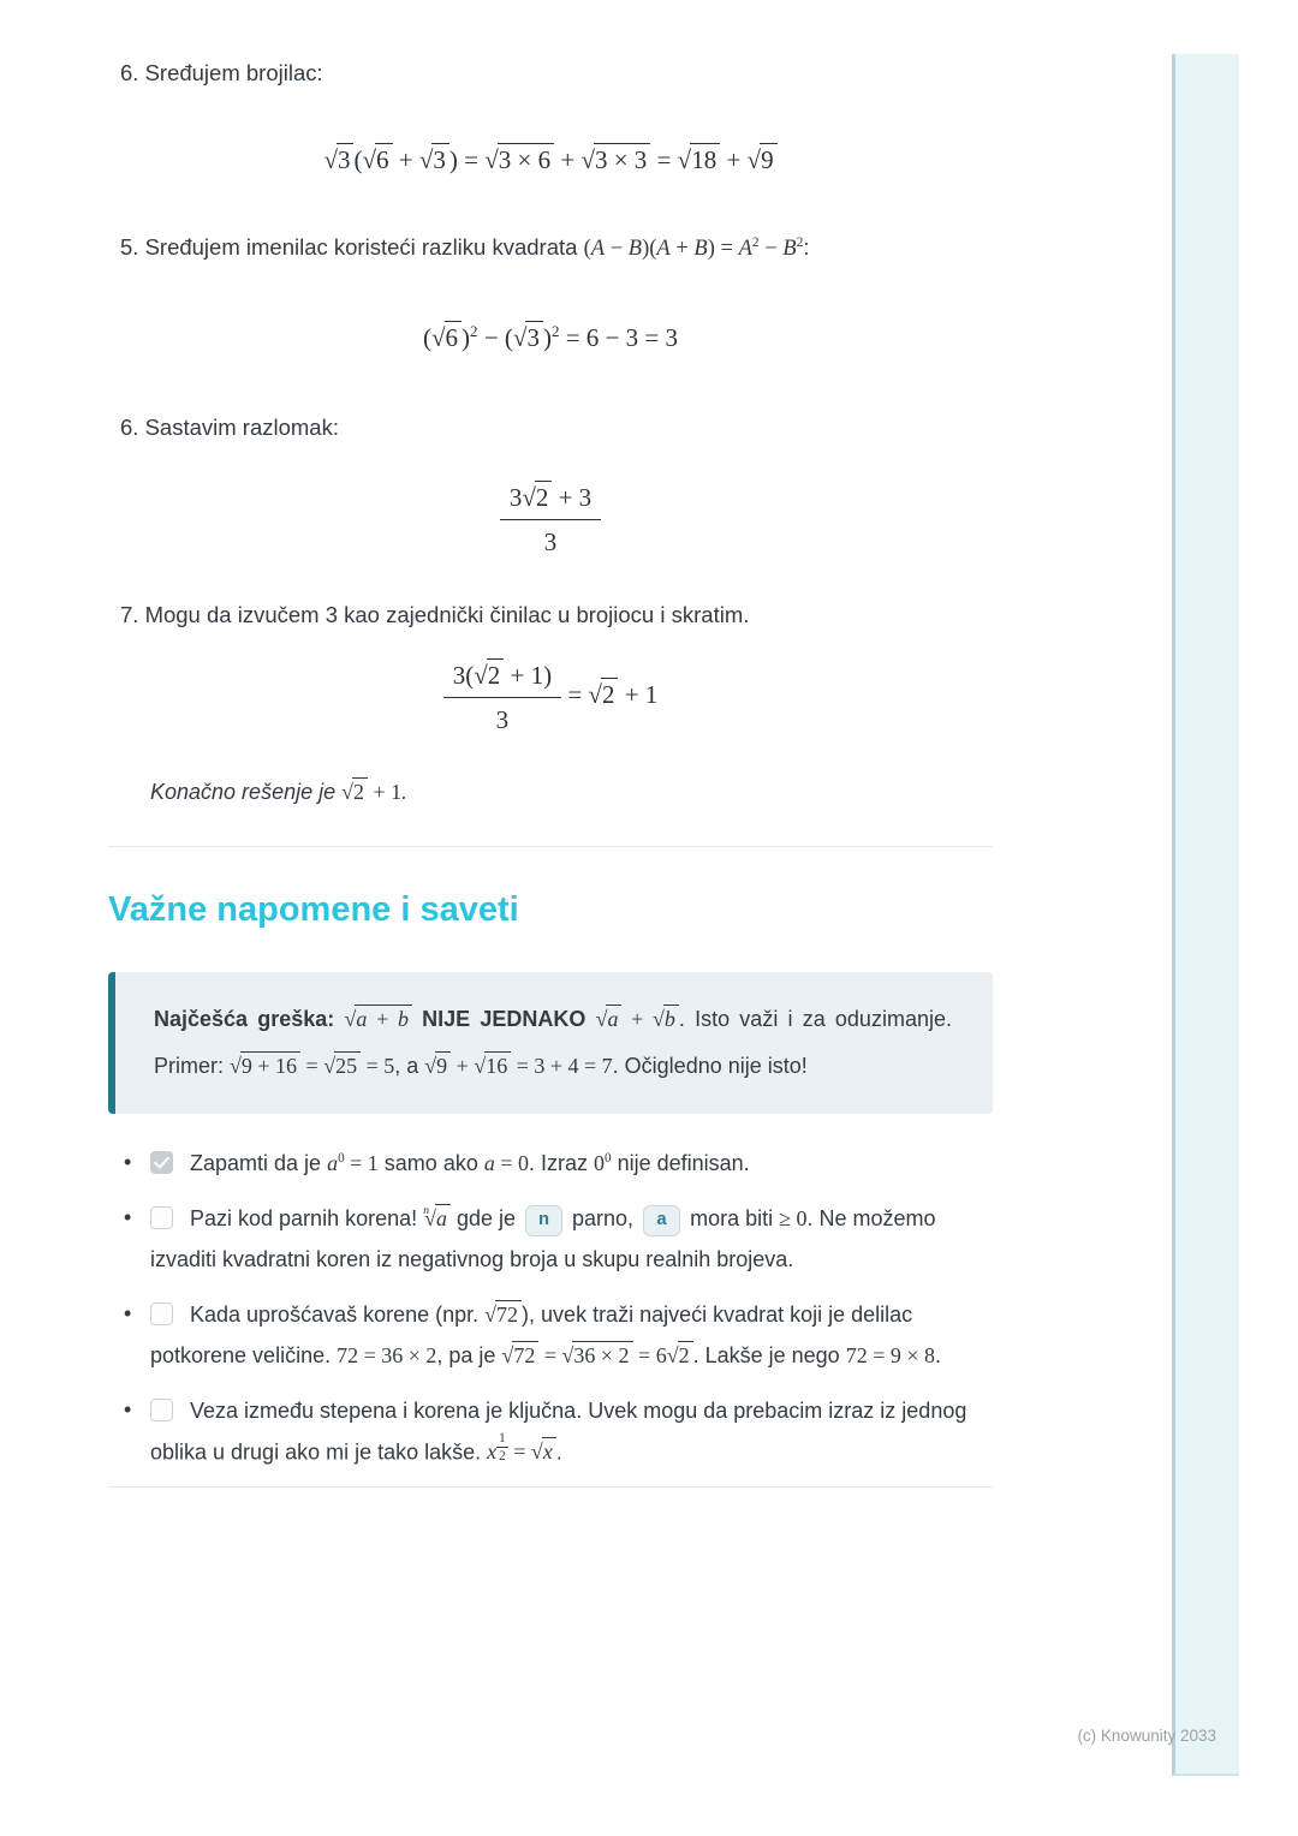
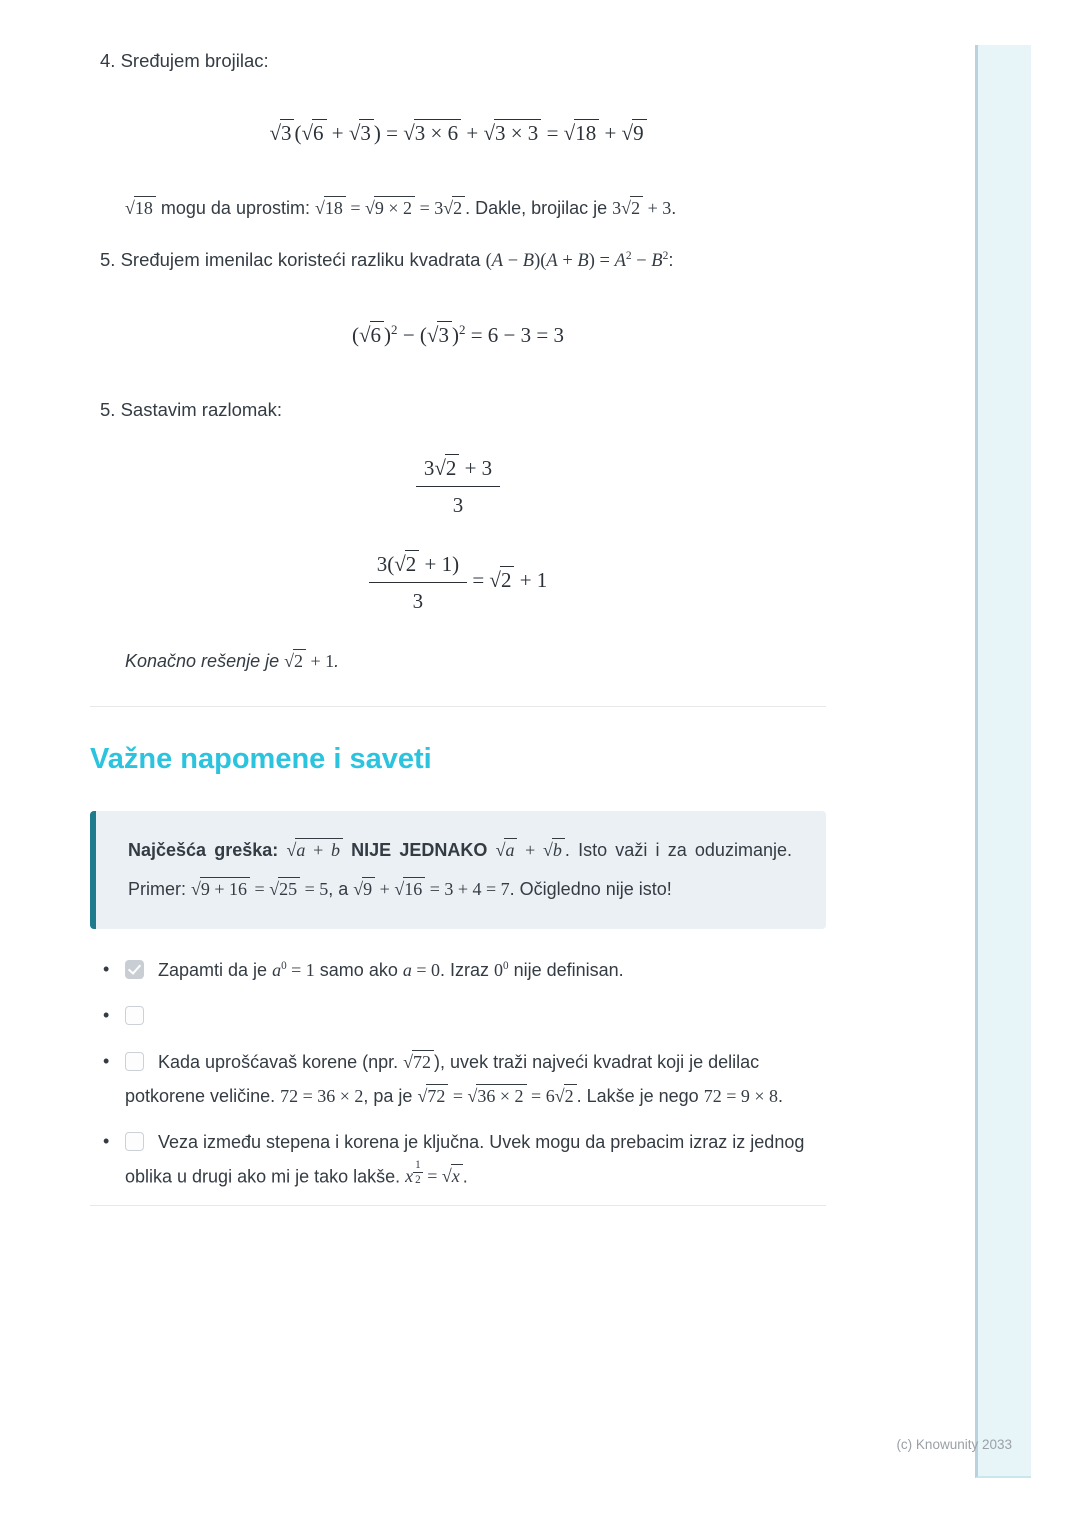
- 6. Sređujem brojilac:
+ 4. Sređujem brojilac:
  √3 (√6 + √3 ) = √3 × 6 + √3 × 3 = √18 + √9
+ √18 mogu da uprostim: √18 = √9 × 2 = 3√2 . Dakle, brojilac je 3√2 + 3.
  5. Sređujem imenilac koristeći razliku kvadrata (A − B)(A + B) = A2 − B2:
  (√6 )2 − (√3 )2 = 6 − 3 = 3
- 6. Sastavim razlomak:
+ 5. Sastavim razlomak:
  3√2 + 3
  3
- 7. Mogu da izvučem 3 kao zajednički činilac u brojiocu i skratim.
  3(√2 + 1)
  3
  = √2 + 1
  Konačno rešenje je √2 + 1.
  Važne napomene i saveti
  Najčešća greška: √a + b NIJE JEDNAKO √a + √b . Isto važi i za oduzimanje. Primer: √9 + 16 = √25 = 5, a √9 + √16 = 3 + 4 = 7. Očigledno nije isto!
  •
  Zapamti da je a0 = 1 samo ako a = 0. Izraz 00 nije definisan.
  •
- Pazi kod parnih korena! n√a gde je n parno, a mora biti ≥ 0. Ne možemo izvaditi kvadratni koren iz negativnog broja u skupu realnih brojeva.
  •
  Kada uprošćavaš korene (npr. √72 ), uvek traži najveći kvadrat koji je delilac potkorene veličine. 72 = 36 × 2, pa je √72 = √36 × 2 = 6√2 . Lakše je nego 72 = 9 × 8.
  •
  Veza između stepena i korena je ključna. Uvek mogu da prebacim izraz iz jednog oblika u drugi ako mi je tako lakše. x
  1
  2
  = √x .
  (c) Knowunity 2033
